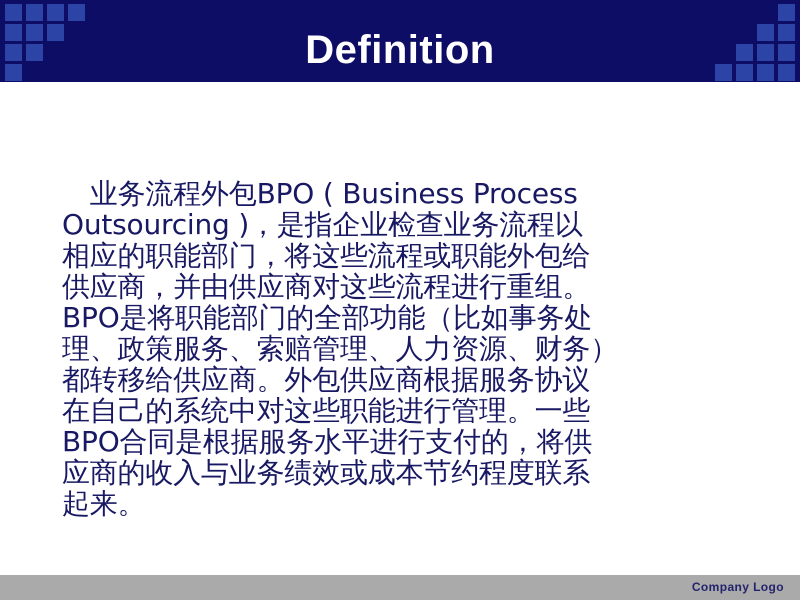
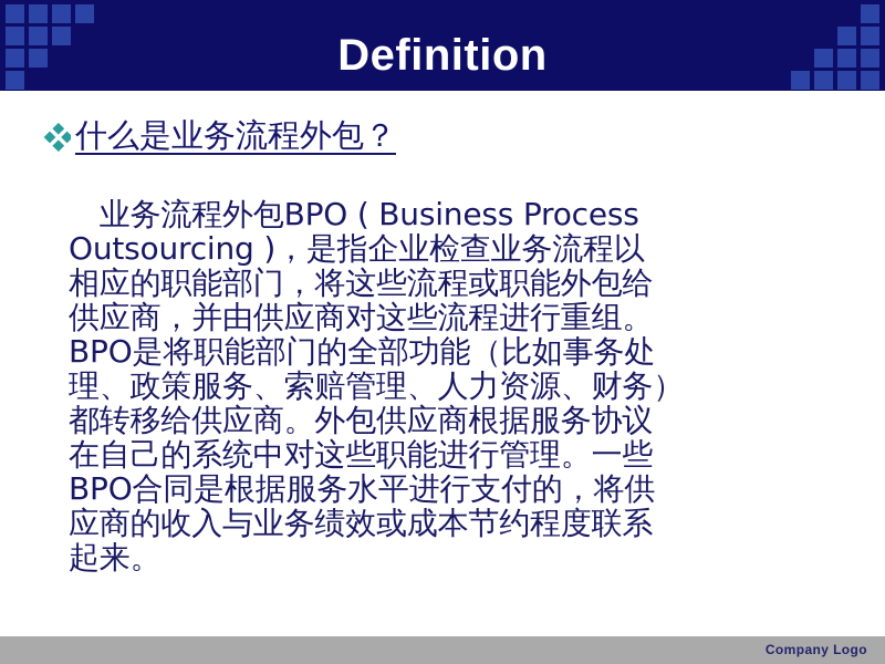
  Definition
+ 什么是业务流程外包？
  业务流程外包BPO ( Business Process
  Outsourcing )，是指企业检查业务流程以
  相应的职能部门，将这些流程或职能外包给
  供应商，并由供应商对这些流程进行重组。
  BPO是将职能部门的全部功能（比如事务处
  理、政策服务、索赔管理、人力资源、财务）
  都转移给供应商。外包供应商根据服务协议
  在自己的系统中对这些职能进行管理。一些
  BPO合同是根据服务水平进行支付的，将供
  应商的收入与业务绩效或成本节约程度联系
  起来。
  Company Logo
